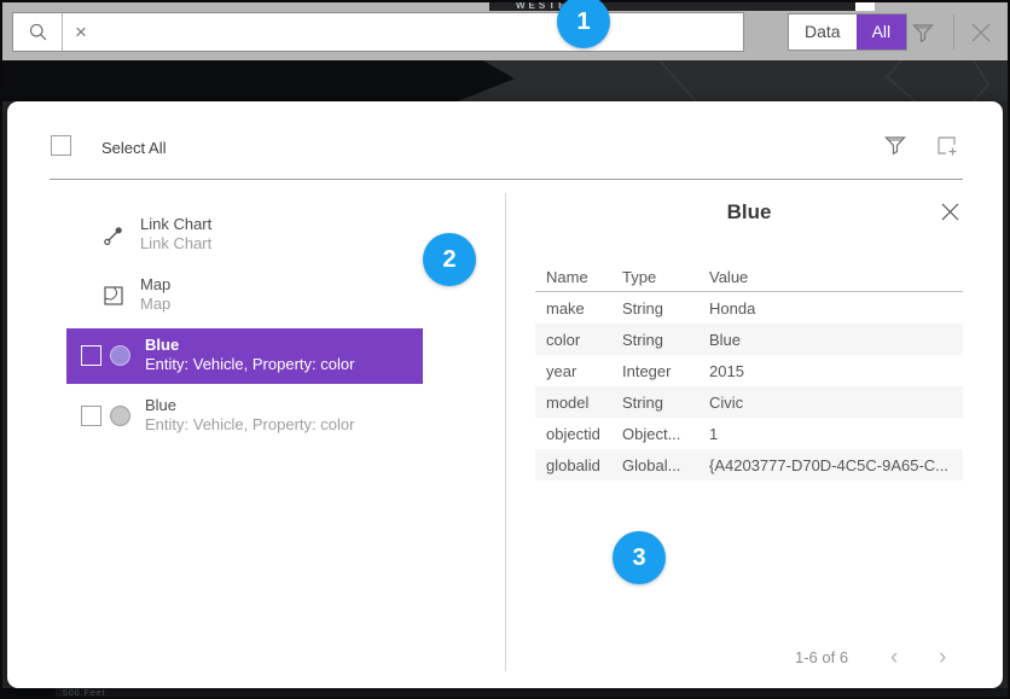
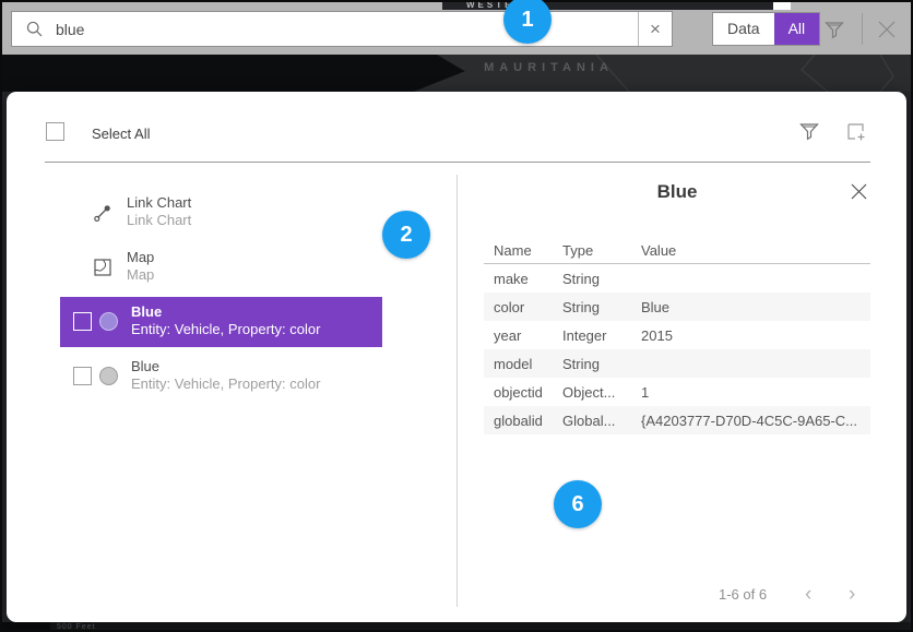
+ MAURITANIA
+ blue
  ×
  Data
  All
  Select All
  Link Chart
  Link Chart
  Map
  Map
  Blue
  Entity: Vehicle, Property: color
  Blue
  Entity: Vehicle, Property: color
  Blue
  Name
  Type
  Value
  make
  String
- Honda
  color
  String
  Blue
  year
  Integer
  2015
  model
  String
- Civic
  objectid
  Object...
  1
  globalid
  Global...
  {A4203777-D70D-4C5C-9A65-C...
  1-6 of 6
  ‹
  ›
  1
  2
- 3
+ 6
